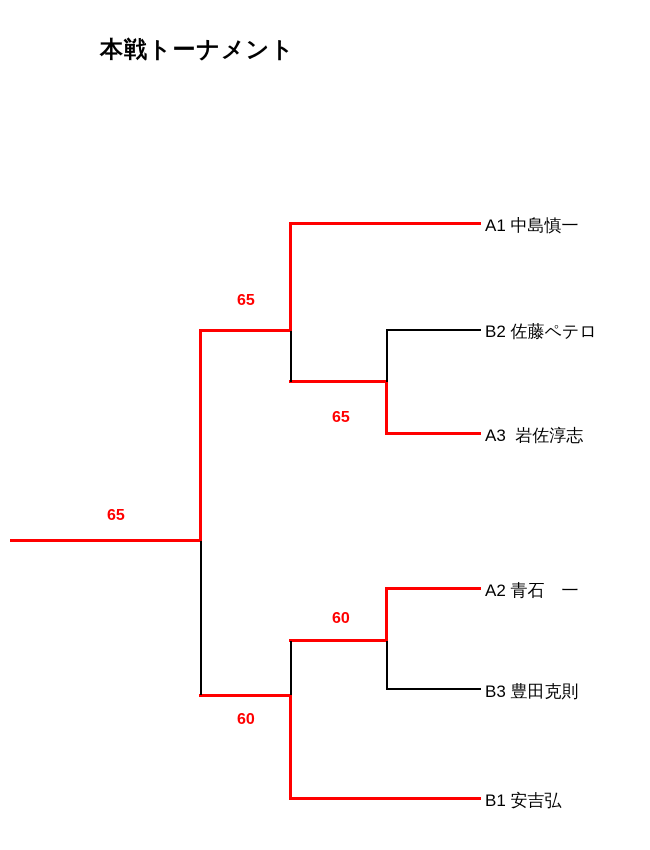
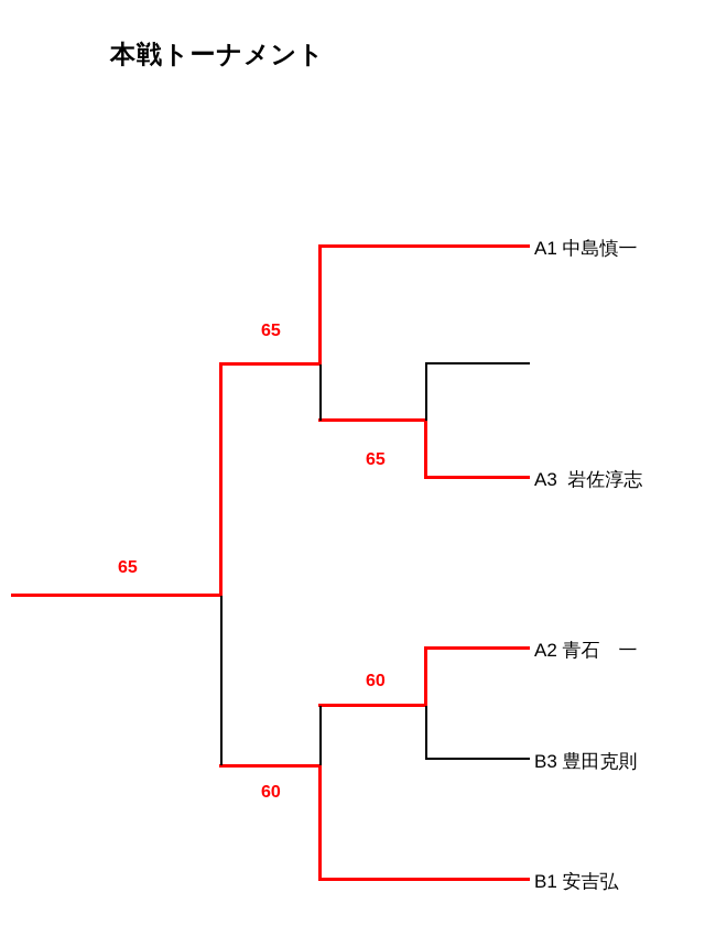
  本戦トーナメント
  A1 中島慎一
- B2 佐藤ペテロ
  A3 岩佐淳志
  A2 青石 一
  B3 豊田克則
  B1 安吉弘
  65
  65
  65
  60
  60
